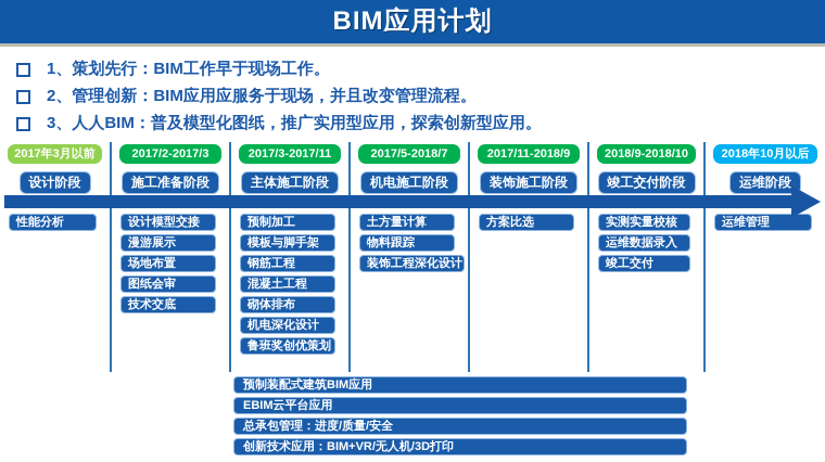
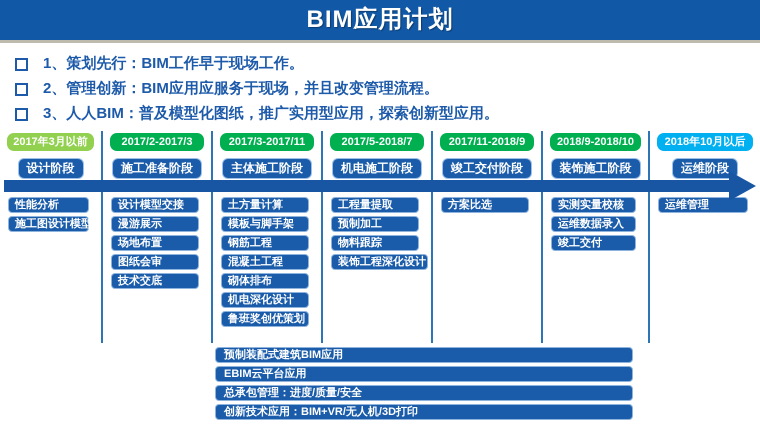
  BIM应用计划
  1、策划先行：BIM工作早于现场工作。
  2、管理创新：BIM应用应服务于现场，并且改变管理流程。
  3、人人BIM：普及模型化图纸，推广实用型应用，探索创新型应用。
  2017年3月以前
  设计阶段
  性能分析
+ 施工图设计模型
  2017/2-2017/3
  施工准备阶段
  设计模型交接
  漫游展示
  场地布置
  图纸会审
  技术交底
  2017/3-2017/11
  主体施工阶段
- 预制加工
+ 土方量计算
  模板与脚手架
  钢筋工程
  混凝土工程
  砌体排布
  机电深化设计
  鲁班奖创优策划
  2017/5-2018/7
  机电施工阶段
+ 工程量提取
- 土方量计算
+ 预制加工
  物料跟踪
  装饰工程深化设计
  2017/11-2018/9
- 装饰施工阶段
+ 竣工交付阶段
  方案比选
  2018/9-2018/10
- 竣工交付阶段
+ 装饰施工阶段
  实测实量校核
  运维数据录入
  竣工交付
  2018年10月以后
  运维阶段
  运维管理
  预制装配式建筑BIM应用
  EBIM云平台应用
  总承包管理：进度/质量/安全
  创新技术应用：BIM+VR/无人机/3D打印
